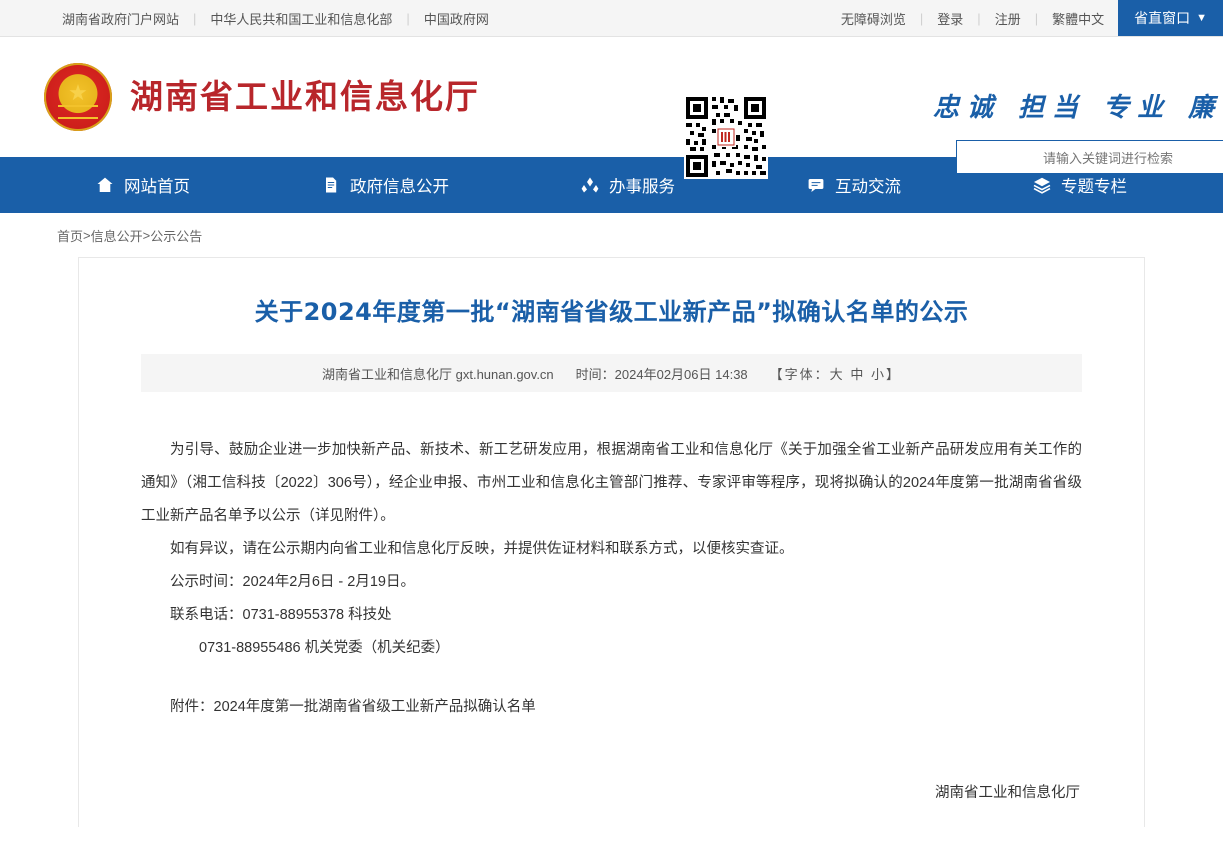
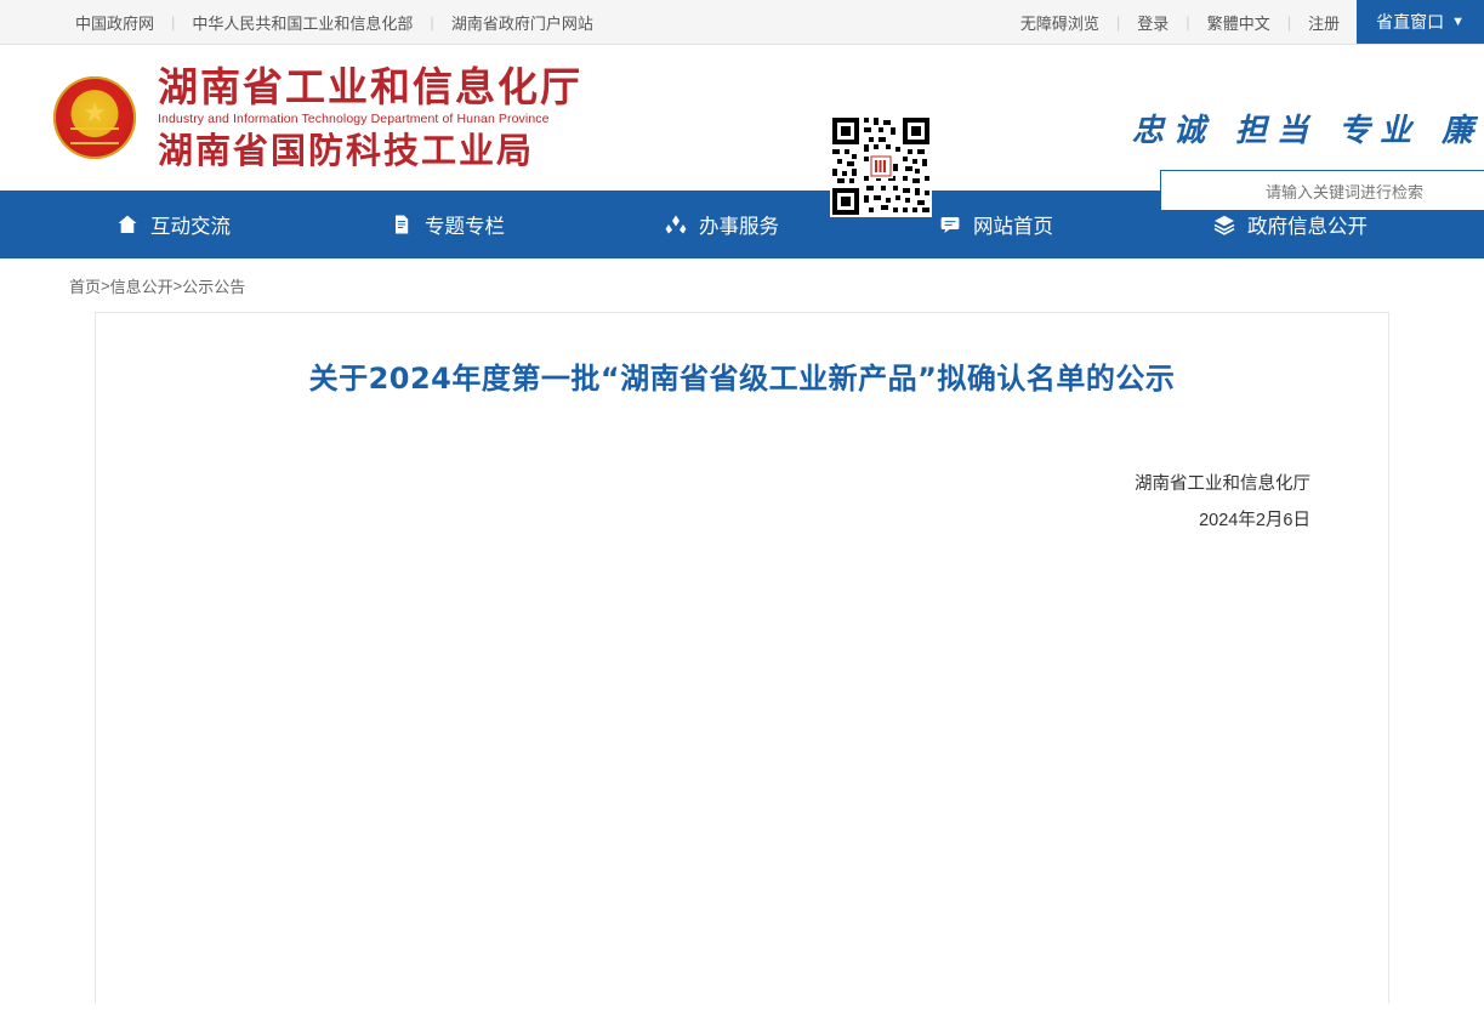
- 湖南省政府门户网站
+ 中国政府网
  |
  中华人民共和国工业和信息化部
- 中国政府网
+ 湖南省政府门户网站
  无障碍浏览
  |
  登录
- 注册
+ 繁體中文
  |
- 繁體中文
+ 注册
  省直窗口
  ▼
  湖南省工业和信息化厅
+ Industry and Information Technology Department of Hunan Province
+ 湖南省国防科技工业局
  忠诚 担当 专业 廉
  请输入关键词进行检索
- 网站首页
+ 互动交流
- 政府信息公开
+ 专题专栏
  办事服务
- 互动交流
+ 网站首页
- 专题专栏
+ 政府信息公开
  首页
  >
  信息公开
  >
  公示公告
  关于2024年度第一批“湖南省省级工业新产品”拟确认名单的公示
- 湖南省工业和信息化厅 gxt.hunan.gov.cn
- 时间：2024年02月06日 14:38
- 【字体：大 中 小】
- 为引导、鼓励企业进一步加快新产品、新技术、新工艺研发应用，根据湖南省工业和信息化厅《关于加强全省工业新产品研发应用有关工作的通知》（湘工信科技〔2022〕306号），经企业申报、市州工业和信息化主管部门推荐、专家评审等程序，现将拟确认的2024年度第一批湖南省省级工业新产品名单予以公示（详见附件）。
- 如有异议，请在公示期内向省工业和信息化厅反映，并提供佐证材料和联系方式，以便核实查证。
- 公示时间：2024年2月6日 - 2月19日。
- 联系电话：0731-88955378 科技处
- 0731-88955486 机关党委（机关纪委）
- 附件：2024年度第一批湖南省省级工业新产品拟确认名单
  湖南省工业和信息化厅
+ 2024年2月6日
